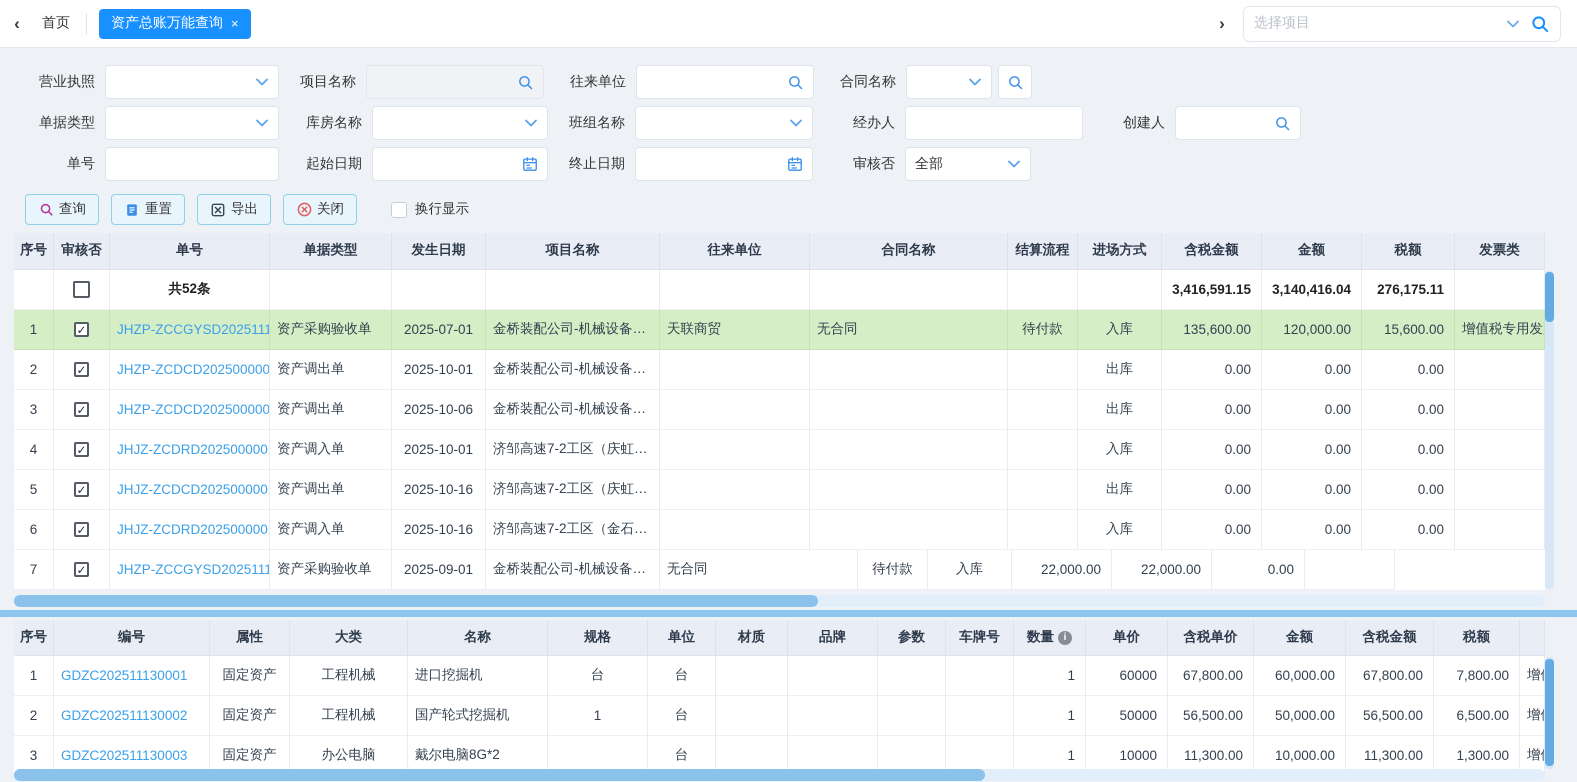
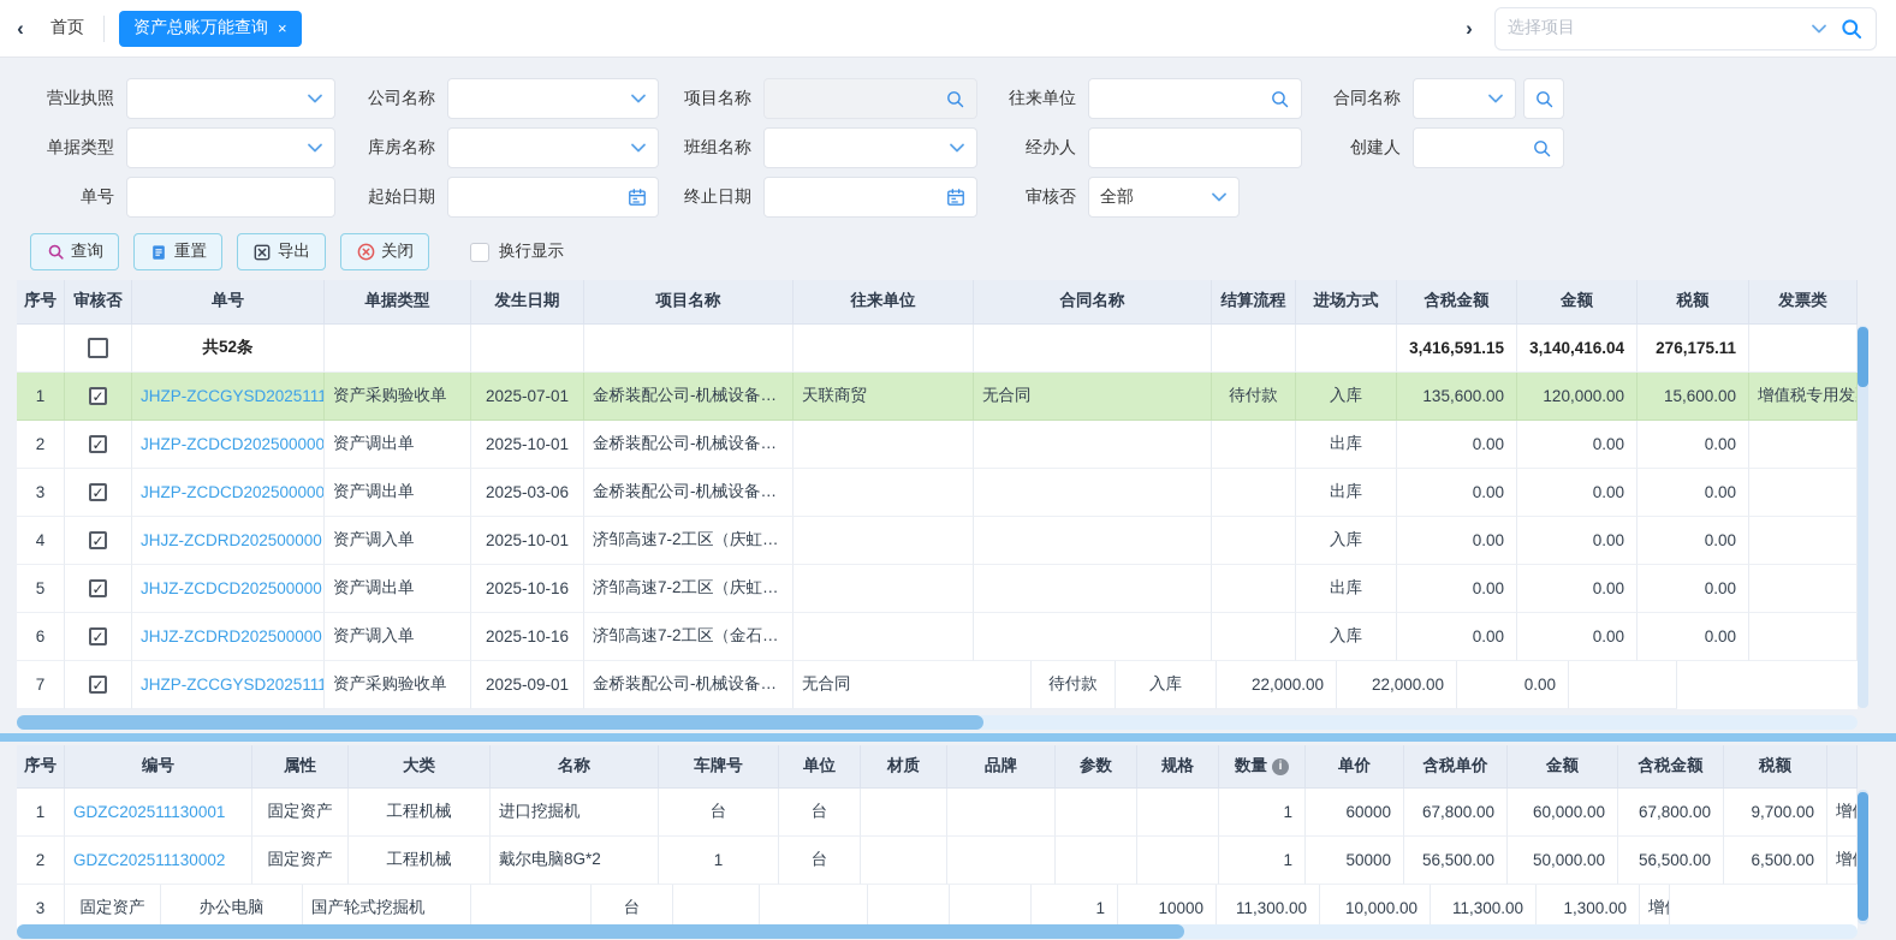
  ‹
  首页
  资产总账万能查询
  ×
  ›
  选择项目
  营业执照
+ 公司名称
  项目名称
  往来单位
  合同名称
  单据类型
  库房名称
  班组名称
  经办人
  创建人
  单号
  起始日期
  终止日期
  审核否
  全部
  查询
  重置
  导出
  关闭
  换行显示
  序号
  审核否
  单号
  单据类型
  发生日期
  项目名称
  往来单位
  合同名称
  结算流程
  进场方式
  含税金额
  金额
  税额
  发票类
  共52条
  3,416,591.15
  3,140,416.04
  276,175.11
  1
  ✓
  JHZP-ZCCGYSD2025111
  资产采购验收单
  2025-07-01
  金桥装配公司-机械设备…
  天联商贸
  无合同
  待付款
  入库
  135,600.00
  120,000.00
  15,600.00
  增值税专用发
  2
  ✓
  JHZP-ZCDCD202500000
  资产调出单
  2025-10-01
  金桥装配公司-机械设备…
  出库
  0.00
  0.00
  0.00
  3
  ✓
  JHZP-ZCDCD202500000
  资产调出单
- 2025-10-06
+ 2025-03-06
  金桥装配公司-机械设备…
  出库
  0.00
  0.00
  0.00
  4
  ✓
  JHJZ-ZCDRD202500000
  资产调入单
  2025-10-01
  济邹高速7-2工区（庆虹…
  入库
  0.00
  0.00
  0.00
  5
  ✓
  JHJZ-ZCDCD202500000
  资产调出单
  2025-10-16
  济邹高速7-2工区（庆虹…
  出库
  0.00
  0.00
  0.00
  6
  ✓
  JHJZ-ZCDRD202500000
  资产调入单
  2025-10-16
  济邹高速7-2工区（金石…
  入库
  0.00
  0.00
  0.00
  7
  ✓
  JHZP-ZCCGYSD2025111
  资产采购验收单
  2025-09-01
  金桥装配公司-机械设备…
  无合同
  待付款
  入库
  22,000.00
  22,000.00
  0.00
  序号
  编号
  属性
  大类
  名称
- 规格
+ 车牌号
  单位
  材质
  品牌
  参数
- 车牌号
+ 规格
  数量
  i
  单价
  含税单价
  金额
  含税金额
  税额
  1
  GDZC202511130001
  固定资产
  工程机械
  进口挖掘机
  台
  台
  1
  60000
  67,800.00
  60,000.00
  67,800.00
- 7,800.00
+ 9,700.00
  2
  GDZC202511130002
  固定资产
  工程机械
- 国产轮式挖掘机
+ 戴尔电脑8G*2
  1
  台
  1
  50000
  56,500.00
  50,000.00
  56,500.00
  6,500.00
  3
- GDZC202511130003
  固定资产
  办公电脑
- 戴尔电脑8G*2
+ 国产轮式挖掘机
  台
  1
  10000
  11,300.00
  10,000.00
  11,300.00
  1,300.00
